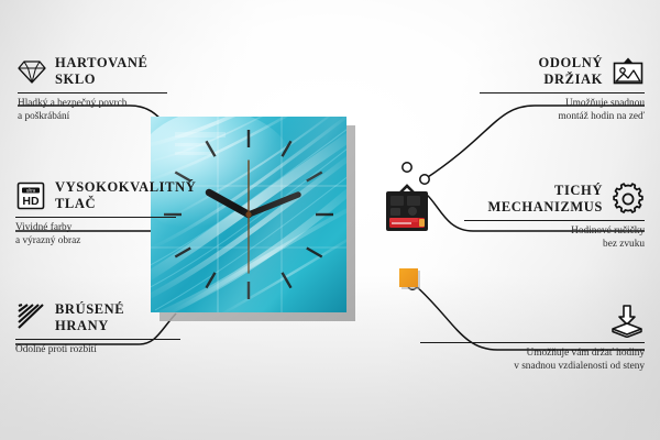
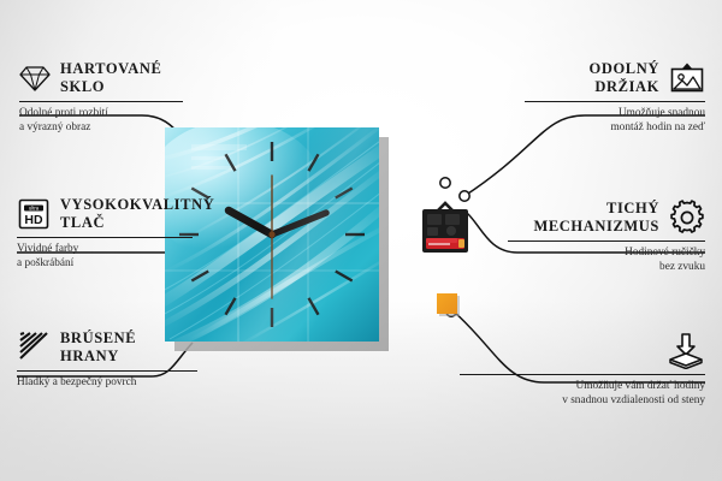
  HARTOVANÉ
  SKLO
- Hladký a bezpečný povrch
+ Odolné proti rozbití
- a poškrábání
+ a výrazný obraz
  HD
  VYSOKOKVALITNÝ
  TLAČ
  Vividné farby
- a výrazný obraz
+ a poškrábání
  BRÚSENÉ
  HRANY
- Odolné proti rozbití
+ Hladký a bezpečný povrch
  ODOLNÝ
  DRŽIAK
  Umožňuje snadnou
  montáž hodin na zeď
  TICHÝ
  MECHANIZMUS
  Hodinové ručičky
  bez zvuku
  Umožňuje vám držať hodiny
  v snadnou vzdialenosti od steny
